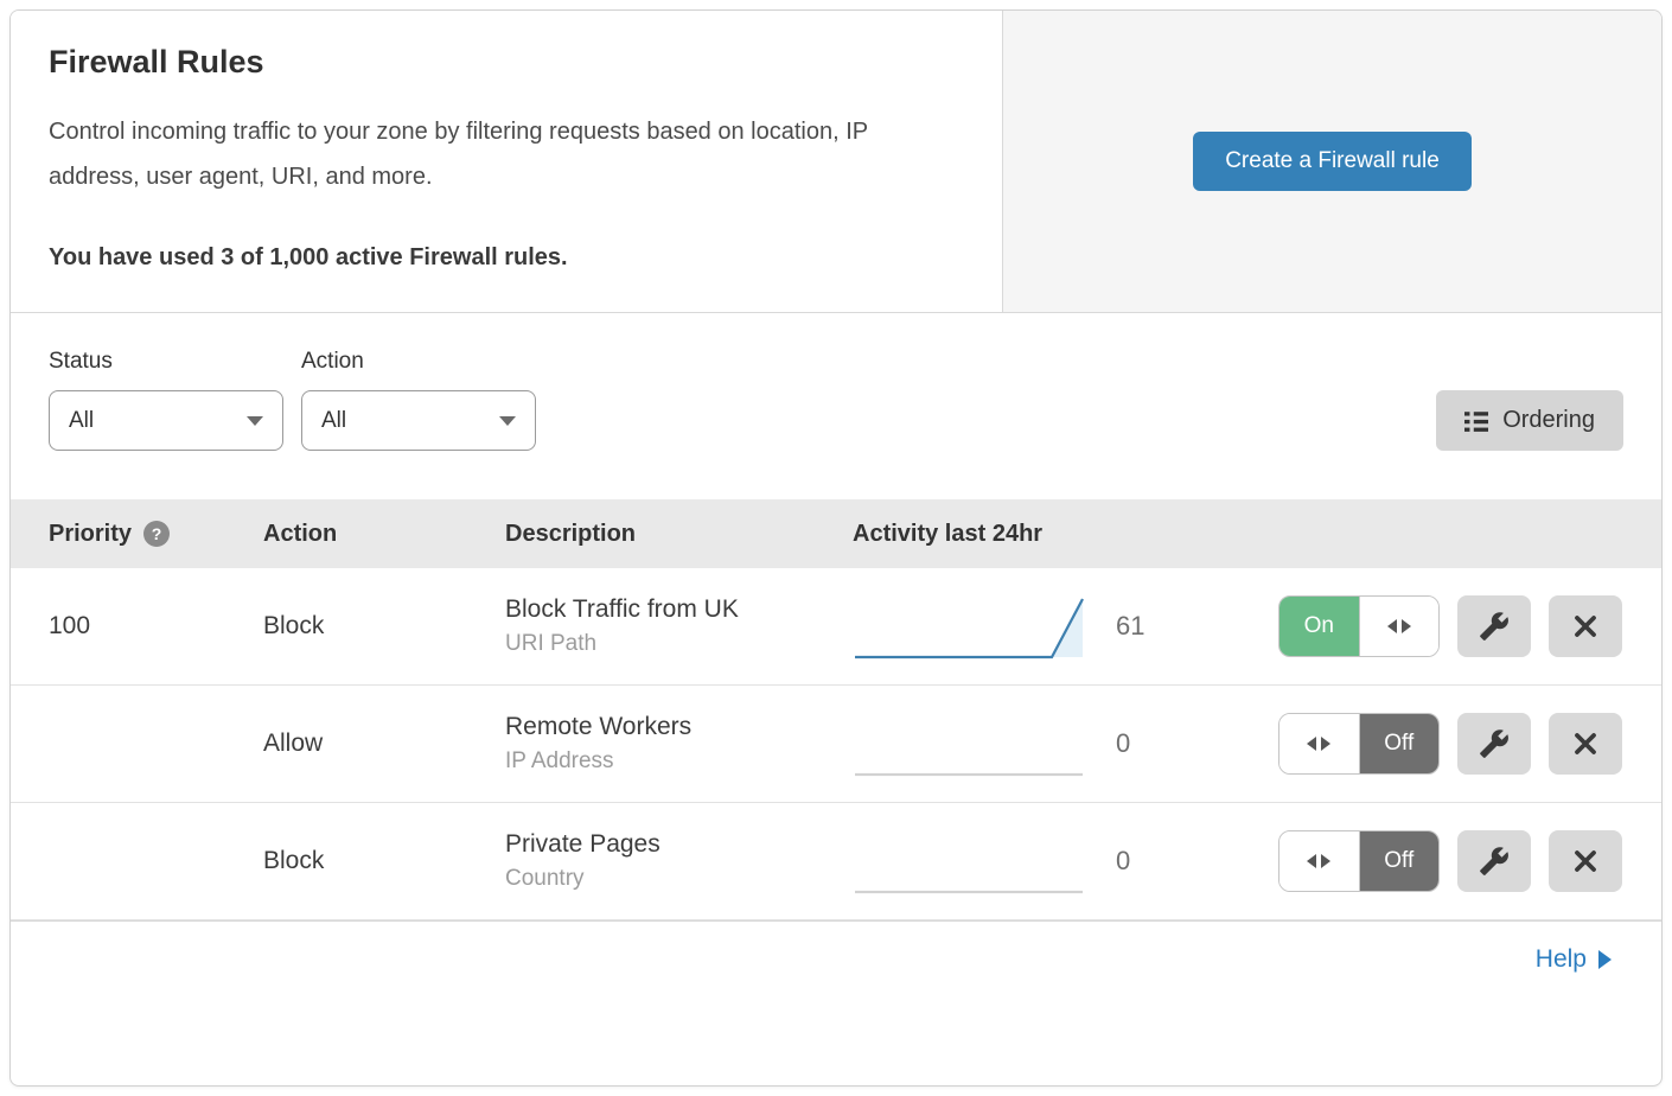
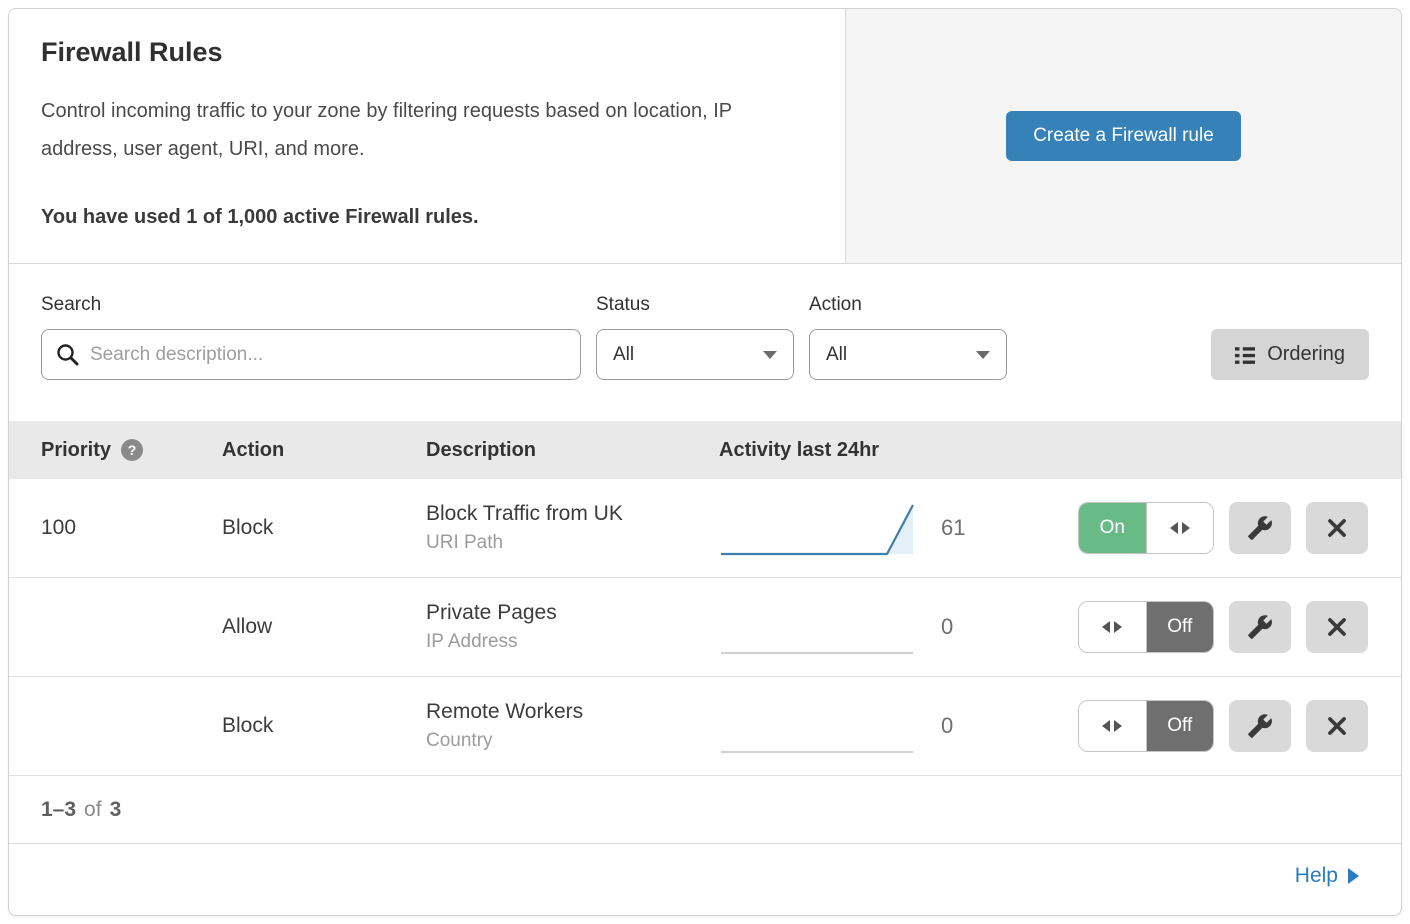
  Firewall Rules
  Control incoming traffic to your zone by filtering requests based on location, IP address, user agent, URI, and more.
- You have used 3 of 1,000 active Firewall rules.
+ You have used 1 of 1,000 active Firewall rules.
  Create a Firewall rule
+ Search
+ Search description...
  Status
  All
  Action
  All
  Ordering
  Priority
  ?
  Action
  Description
  Activity last 24hr
  100
  Block
  Block Traffic from UK
  URI Path
  61
  On
  Allow
- Remote Workers
+ Private Pages
  IP Address
  0
  Off
  Block
- Private Pages
+ Remote Workers
  Country
  0
  Off
+ 1–3
+ of
+ 3
  Help
